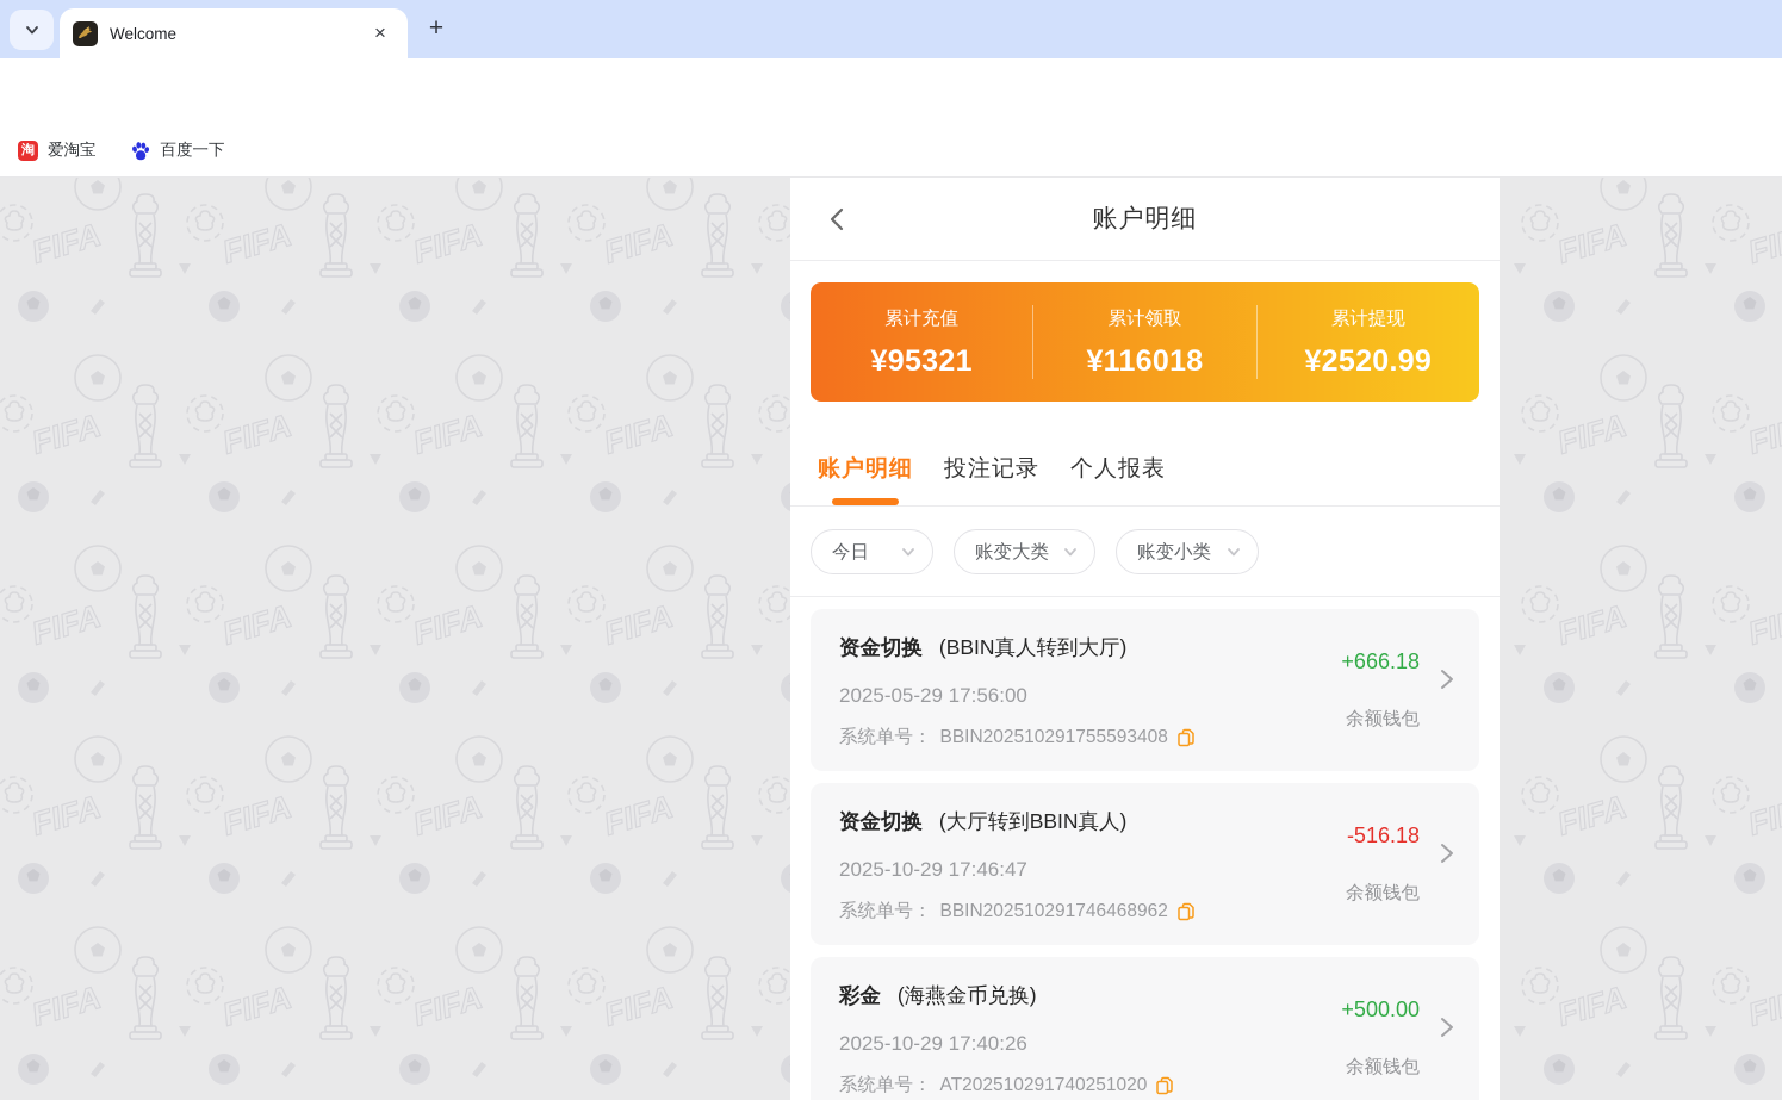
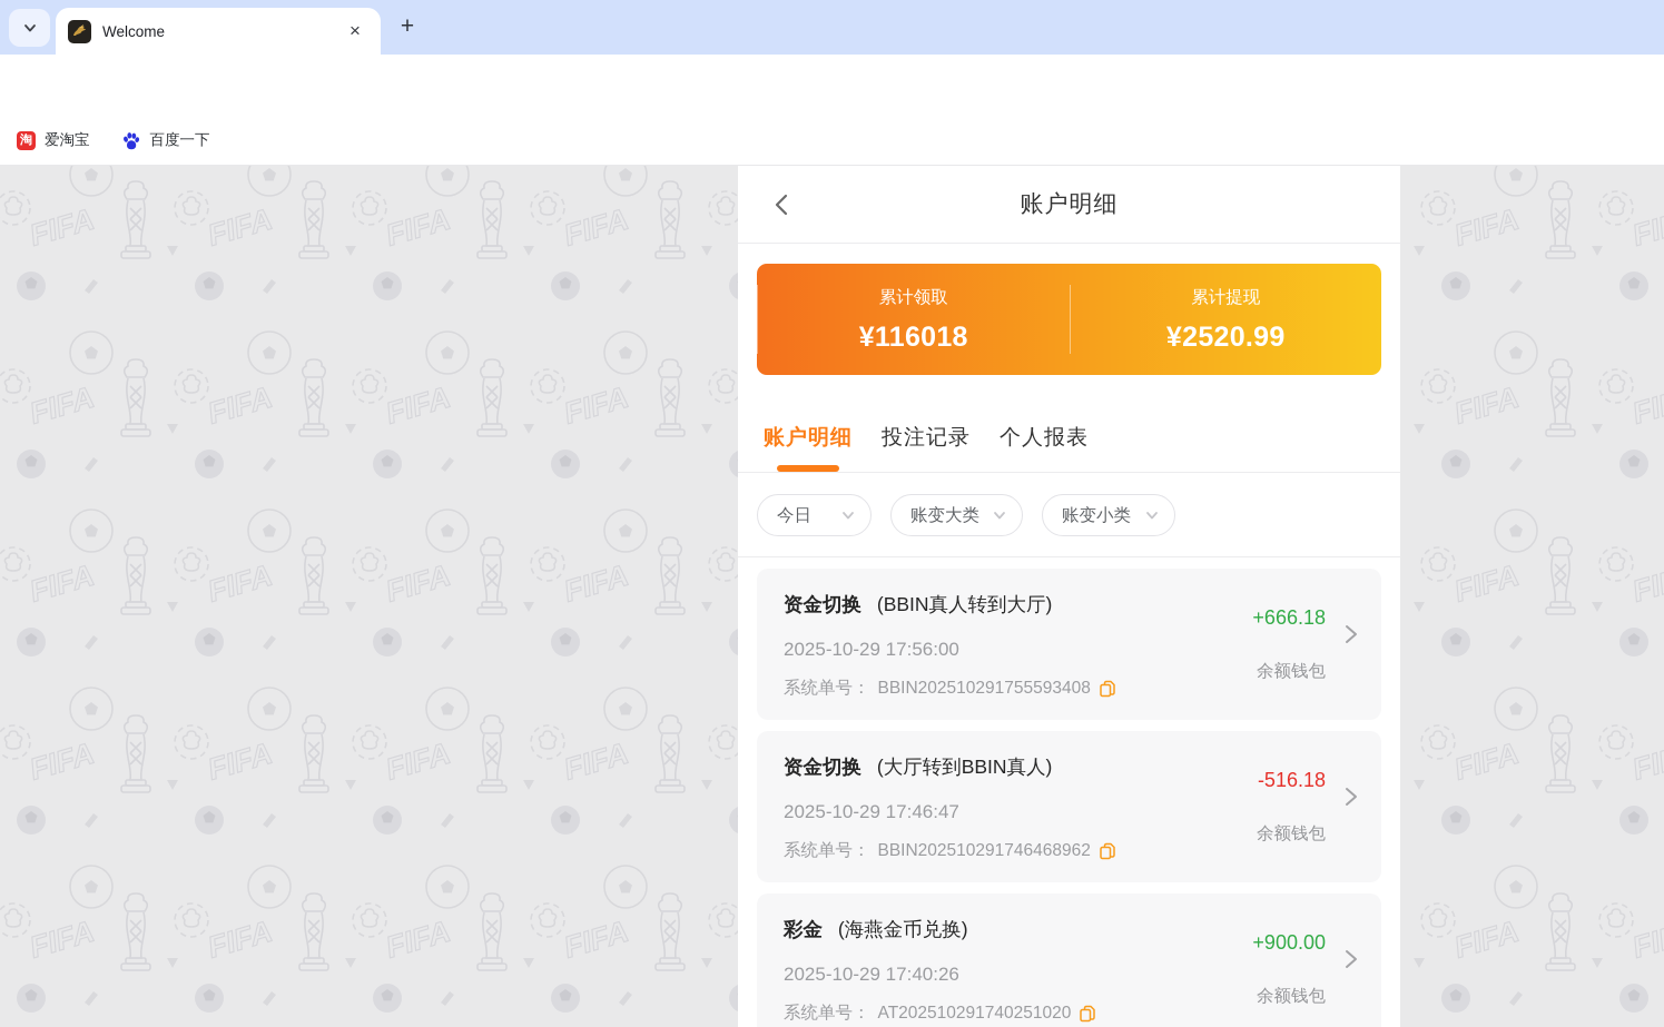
  Welcome
  ×
  +
  淘
  爱淘宝
  百度一下
  账户明细
- 累计充值
- ¥95321
  累计领取
  ¥116018
  累计提现
  ¥2520.99
  账户明细
  投注记录
  个人报表
  今日
  账变大类
  账变小类
  资金切换 (BBIN真人转到大厅)
- 2025-05-29 17:56:00
+ 2025-10-29 17:56:00
  系统单号：
  BBIN202510291755593408
  +666.18
  余额钱包
  资金切换 (大厅转到BBIN真人)
  2025-10-29 17:46:47
  系统单号：
  BBIN202510291746468962
  -516.18
  余额钱包
  彩金 (海燕金币兑换)
  2025-10-29 17:40:26
  系统单号：
  AT202510291740251020
- +500.00
+ +900.00
  余额钱包
